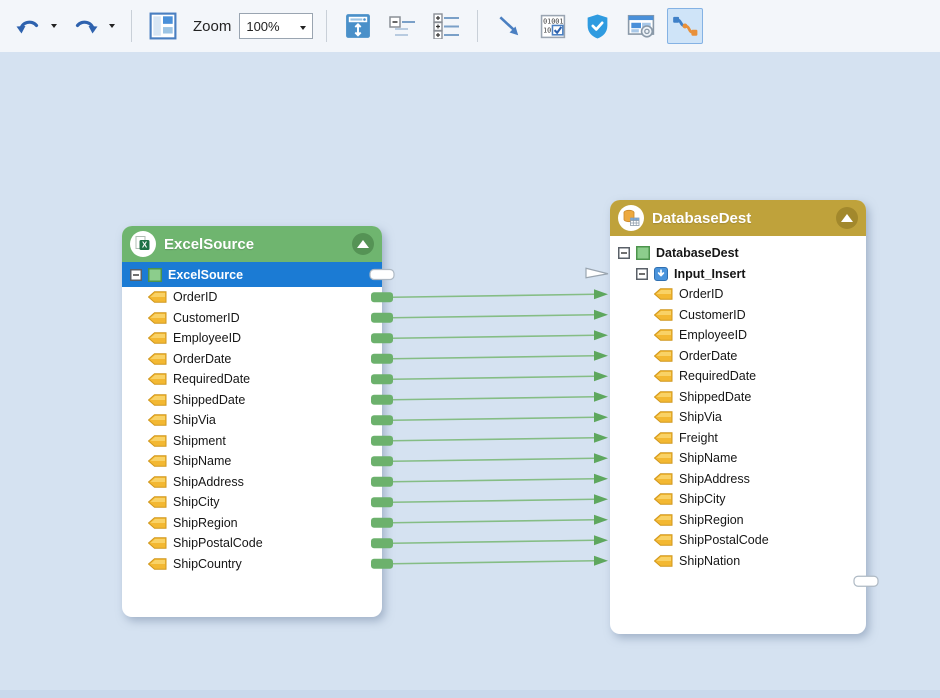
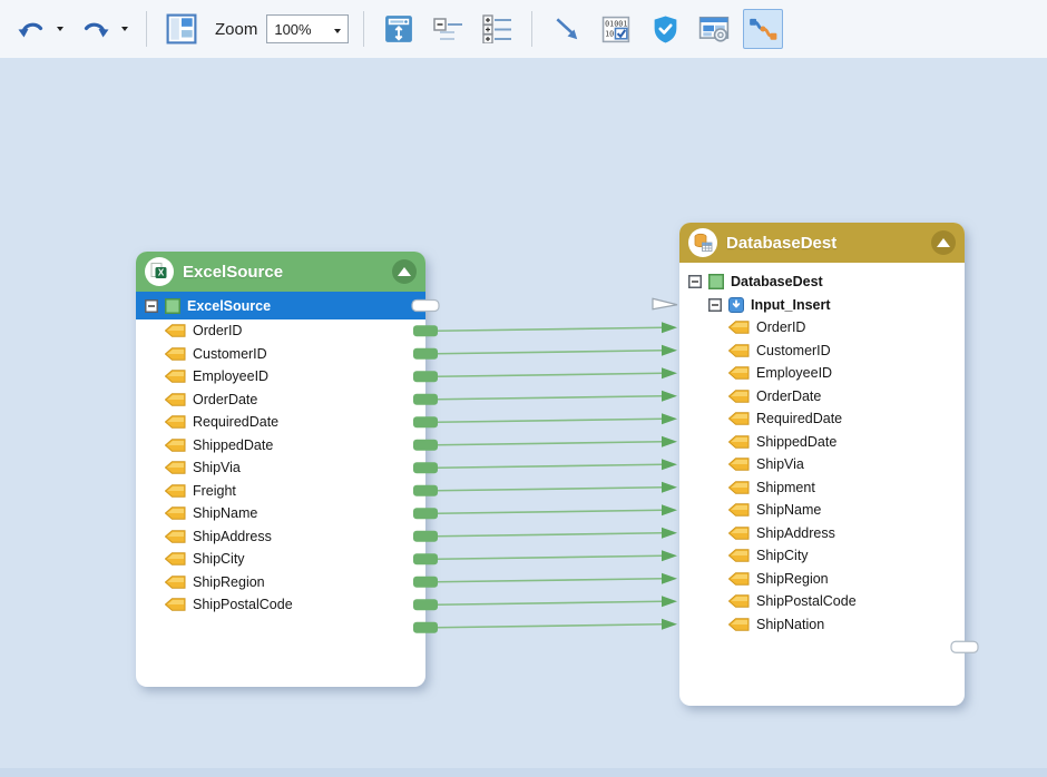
  Zoom
  100%
  01001
  10
  X
  ExcelSource
  ExcelSource
  OrderID
  CustomerID
  EmployeeID
  OrderDate
  RequiredDate
  ShippedDate
  ShipVia
- Shipment
+ Freight
  ShipName
  ShipAddress
  ShipCity
  ShipRegion
  ShipPostalCode
- ShipCountry
  DatabaseDest
  DatabaseDest
  Input_Insert
  OrderID
  CustomerID
  EmployeeID
  OrderDate
  RequiredDate
  ShippedDate
  ShipVia
- Freight
+ Shipment
  ShipName
  ShipAddress
  ShipCity
  ShipRegion
  ShipPostalCode
  ShipNation
